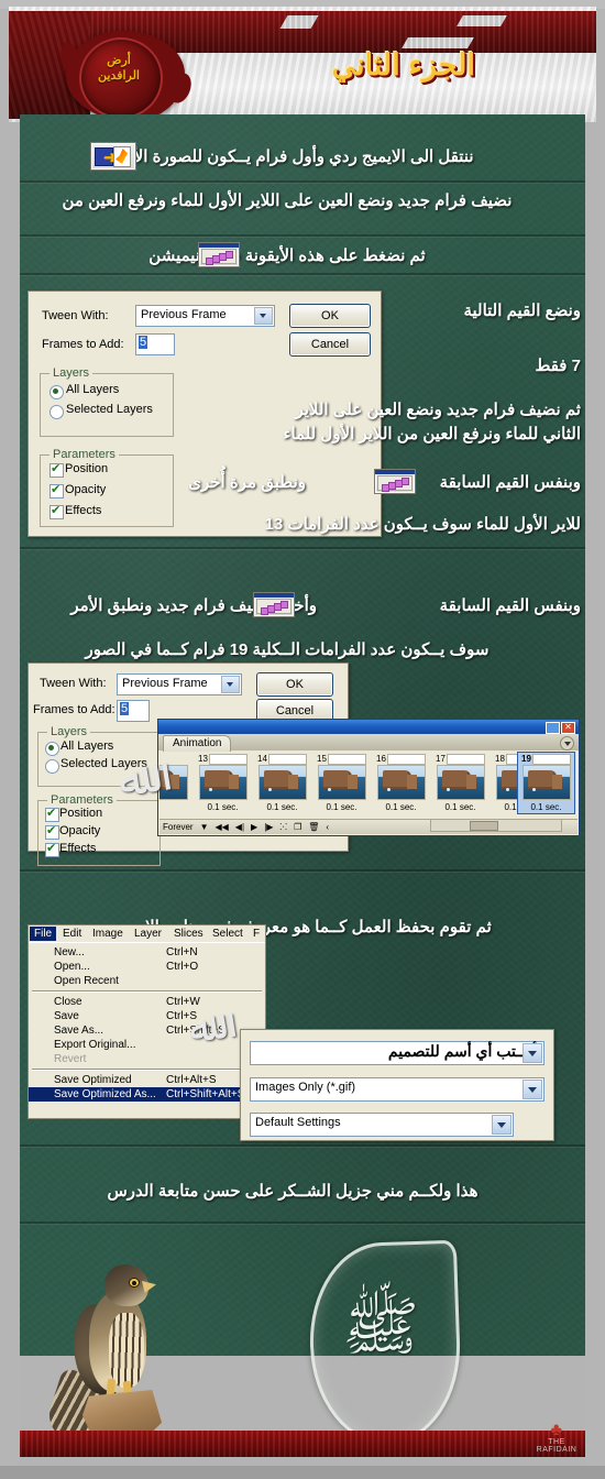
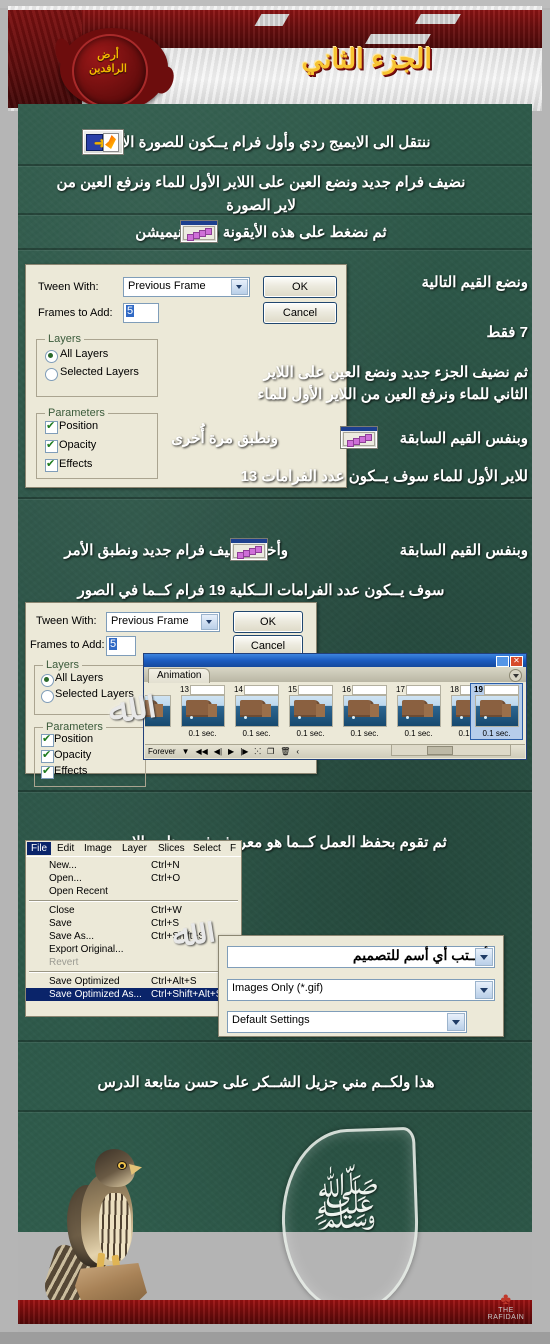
  أرض
  الرافدين
  الجزء الثاني
  ننتقل الى الايميج ردي وأول فرام يــكون للصورة ال
  ➜
  نضيف فرام جديد ونضع العين على اللاير الأول للماء ونرفع العين من
+ لاير الصورة
  ثم نضغط على هذه الأيقونةيميشن
  Tween With:
  Previous Frame
  OK
  Frames to Add:
  5
  Cancel
  Layers
  All Layers
  Selected Layers
  Parameters
  Position
  Opacity
  Effects
  ونضع القيم التالية
  7 فقط
- ثم نضيف فرام جديد ونضع العين على اللاير
+ ثم نضيف الجزء جديد ونضع العين على اللاير
  الثاني للماء ونرفع العين من اللاير الأول للماء
  ونطبق مرة أُخرى
  وبنفس القيم السابقة
  للاير الأول للماء سوف يــكون عدد الفرامات 13
  وبنفس القيم السابقة
  وأخيف فرام جديد ونطبق الأمر
  سوف يــكون عدد الفرامات الــكلية 19 فرام كــما في الصور
  Tween With:
  Previous Frame
  OK
  Frames to Add:
  5
  Cancel
  Layers
  All Layers
  Selected Layers
  Parameters
  Position
  Opacity
  Effects
  ✕
  Animation
  13
  0.1 sec.
  14
  0.1 sec.
  15
  0.1 sec.
  16
  0.1 sec.
  17
  0.1 sec.
  18
  19
  0.1 sec.
  Forever
  ▼
  ◀◀
  ◀|
  ▶
  |▶
  ⁙
  ❐
  🗑
  ‹
  File
  Edit
  Image
  Layer
  Slices
  Select
  F
  New...
  Ctrl+N
  Open...
  Ctrl+O
  Open Recent
  Close
  Ctrl+W
  Save
  Ctrl+S
  Save As...
  Ctrl+Shift+S
  Export Original...
  Revert
  Save Optimized
  Ctrl+Alt+S
  Save Optimized As...
  Ctrl+Shift+Alt+
  ـتب أي أسم للتصميم
  Images Only (*.gif)
  Default Settings
  هذا ولكــم مني جزيل الشــكر على حسن متابعة الدرس
  ﷺ
  ♣
